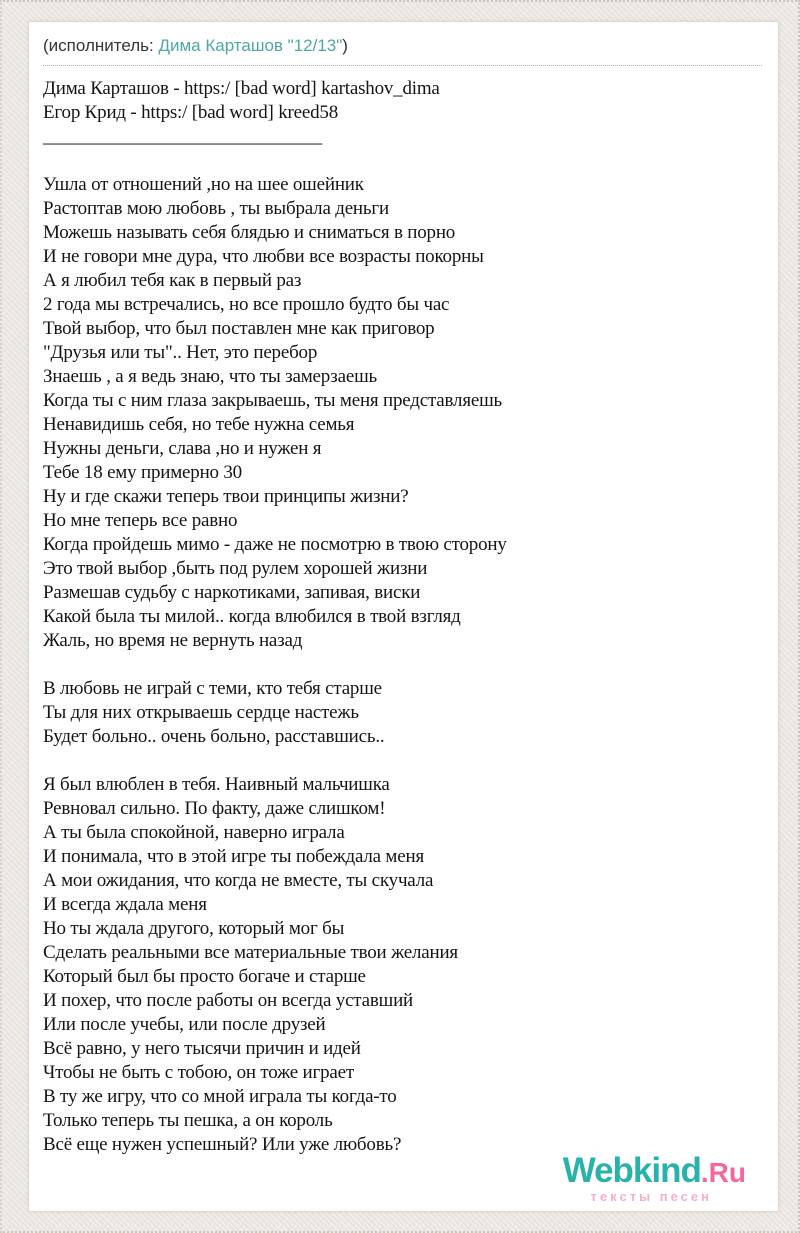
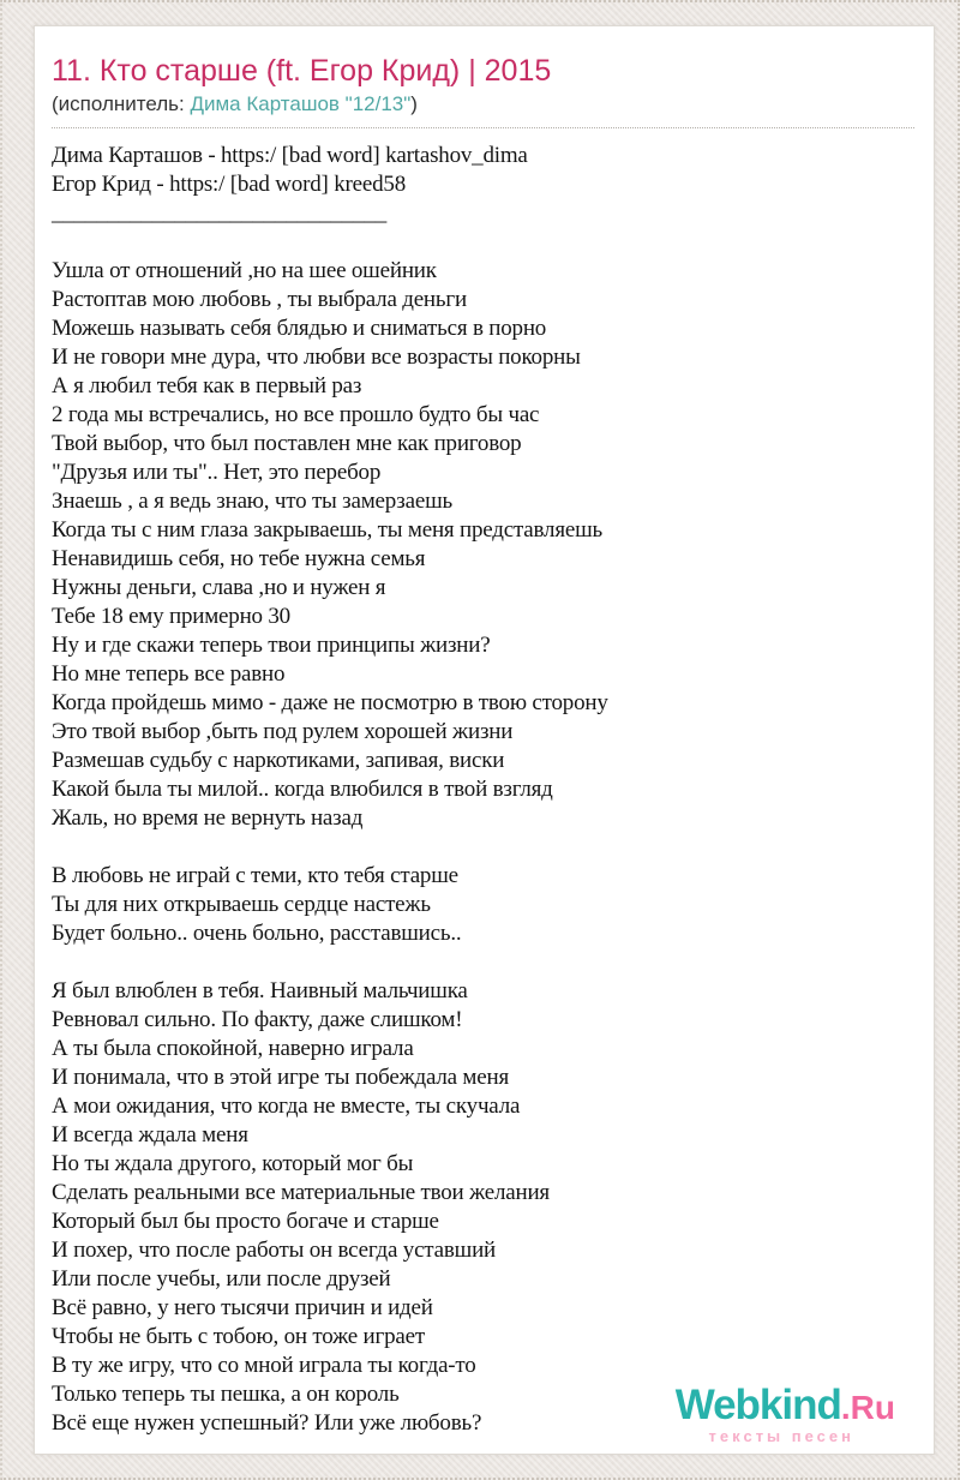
+ 11. Кто старше (ft. Егор Крид) | 2015
  (исполнитель: Дима Карташов "12/13")
  Дима Карташов - https:/ [bad word] kartashov_dima
  Егор Крид - https:/ [bad word] kreed58
  ______________________________
  Ушла от отношений ,но на шее ошейник
  Растоптав мою любовь , ты выбрала деньги
  Можешь называть себя блядью и сниматься в порно
  И не говори мне дура, что любви все возрасты покорны
  А я любил тебя как в первый раз
  2 года мы встречались, но все прошло будто бы час
  Твой выбор, что был поставлен мне как приговор
  "Друзья или ты".. Нет, это перебор
  Знаешь , а я ведь знаю, что ты замерзаешь
  Когда ты с ним глаза закрываешь, ты меня представляешь
  Ненавидишь себя, но тебе нужна семья
  Нужны деньги, слава ,но и нужен я
  Тебе 18 ему примерно 30
  Ну и где скажи теперь твои принципы жизни?
  Но мне теперь все равно
  Когда пройдешь мимо - даже не посмотрю в твою сторону
  Это твой выбор ,быть под рулем хорошей жизни
  Размешав судьбу с наркотиками, запивая, виски
  Какой была ты милой.. когда влюбился в твой взгляд
  Жаль, но время не вернуть назад
  В любовь не играй с теми, кто тебя старше
  Ты для них открываешь сердце настежь
  Будет больно.. очень больно, расставшись..
  Я был влюблен в тебя. Наивный мальчишка
  Ревновал сильно. По факту, даже слишком!
  А ты была спокойной, наверно играла
  И понимала, что в этой игре ты побеждала меня
  А мои ожидания, что когда не вместе, ты скучала
  И всегда ждала меня
  Но ты ждала другого, который мог бы
  Сделать реальными все материальные твои желания
  Который был бы просто богаче и старше
  И похер, что после работы он всегда уставший
  Или после учебы, или после друзей
  Всё равно, у него тысячи причин и идей
  Чтобы не быть с тобою, он тоже играет
  В ту же игру, что со мной играла ты когда-то
  Только теперь ты пешка, а он король
  Всё еще нужен успешный? Или уже любовь?
  Webkind.Ru
  тексты песен
